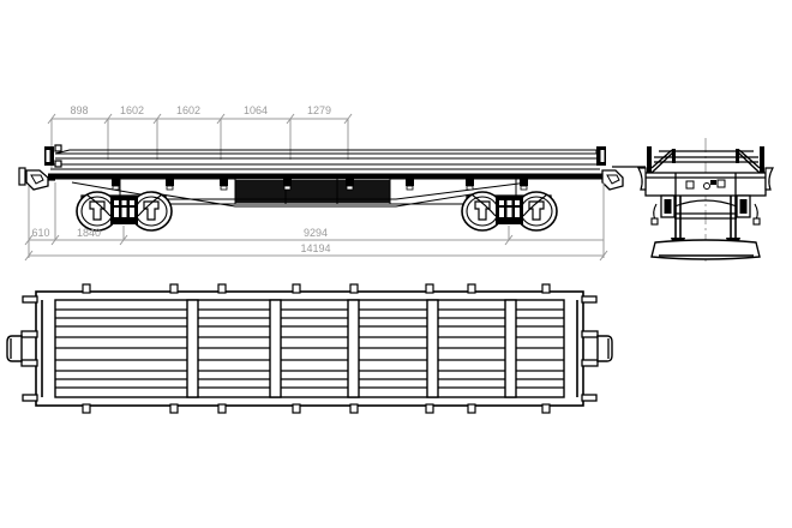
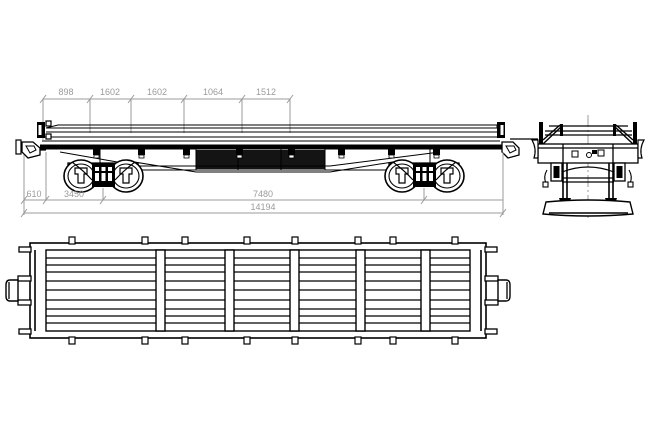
  898
  1602
  1602
  1064
- 1279
+ 1512
  610
- 1840
+ 3450
- 9294
+ 7480
  14194
